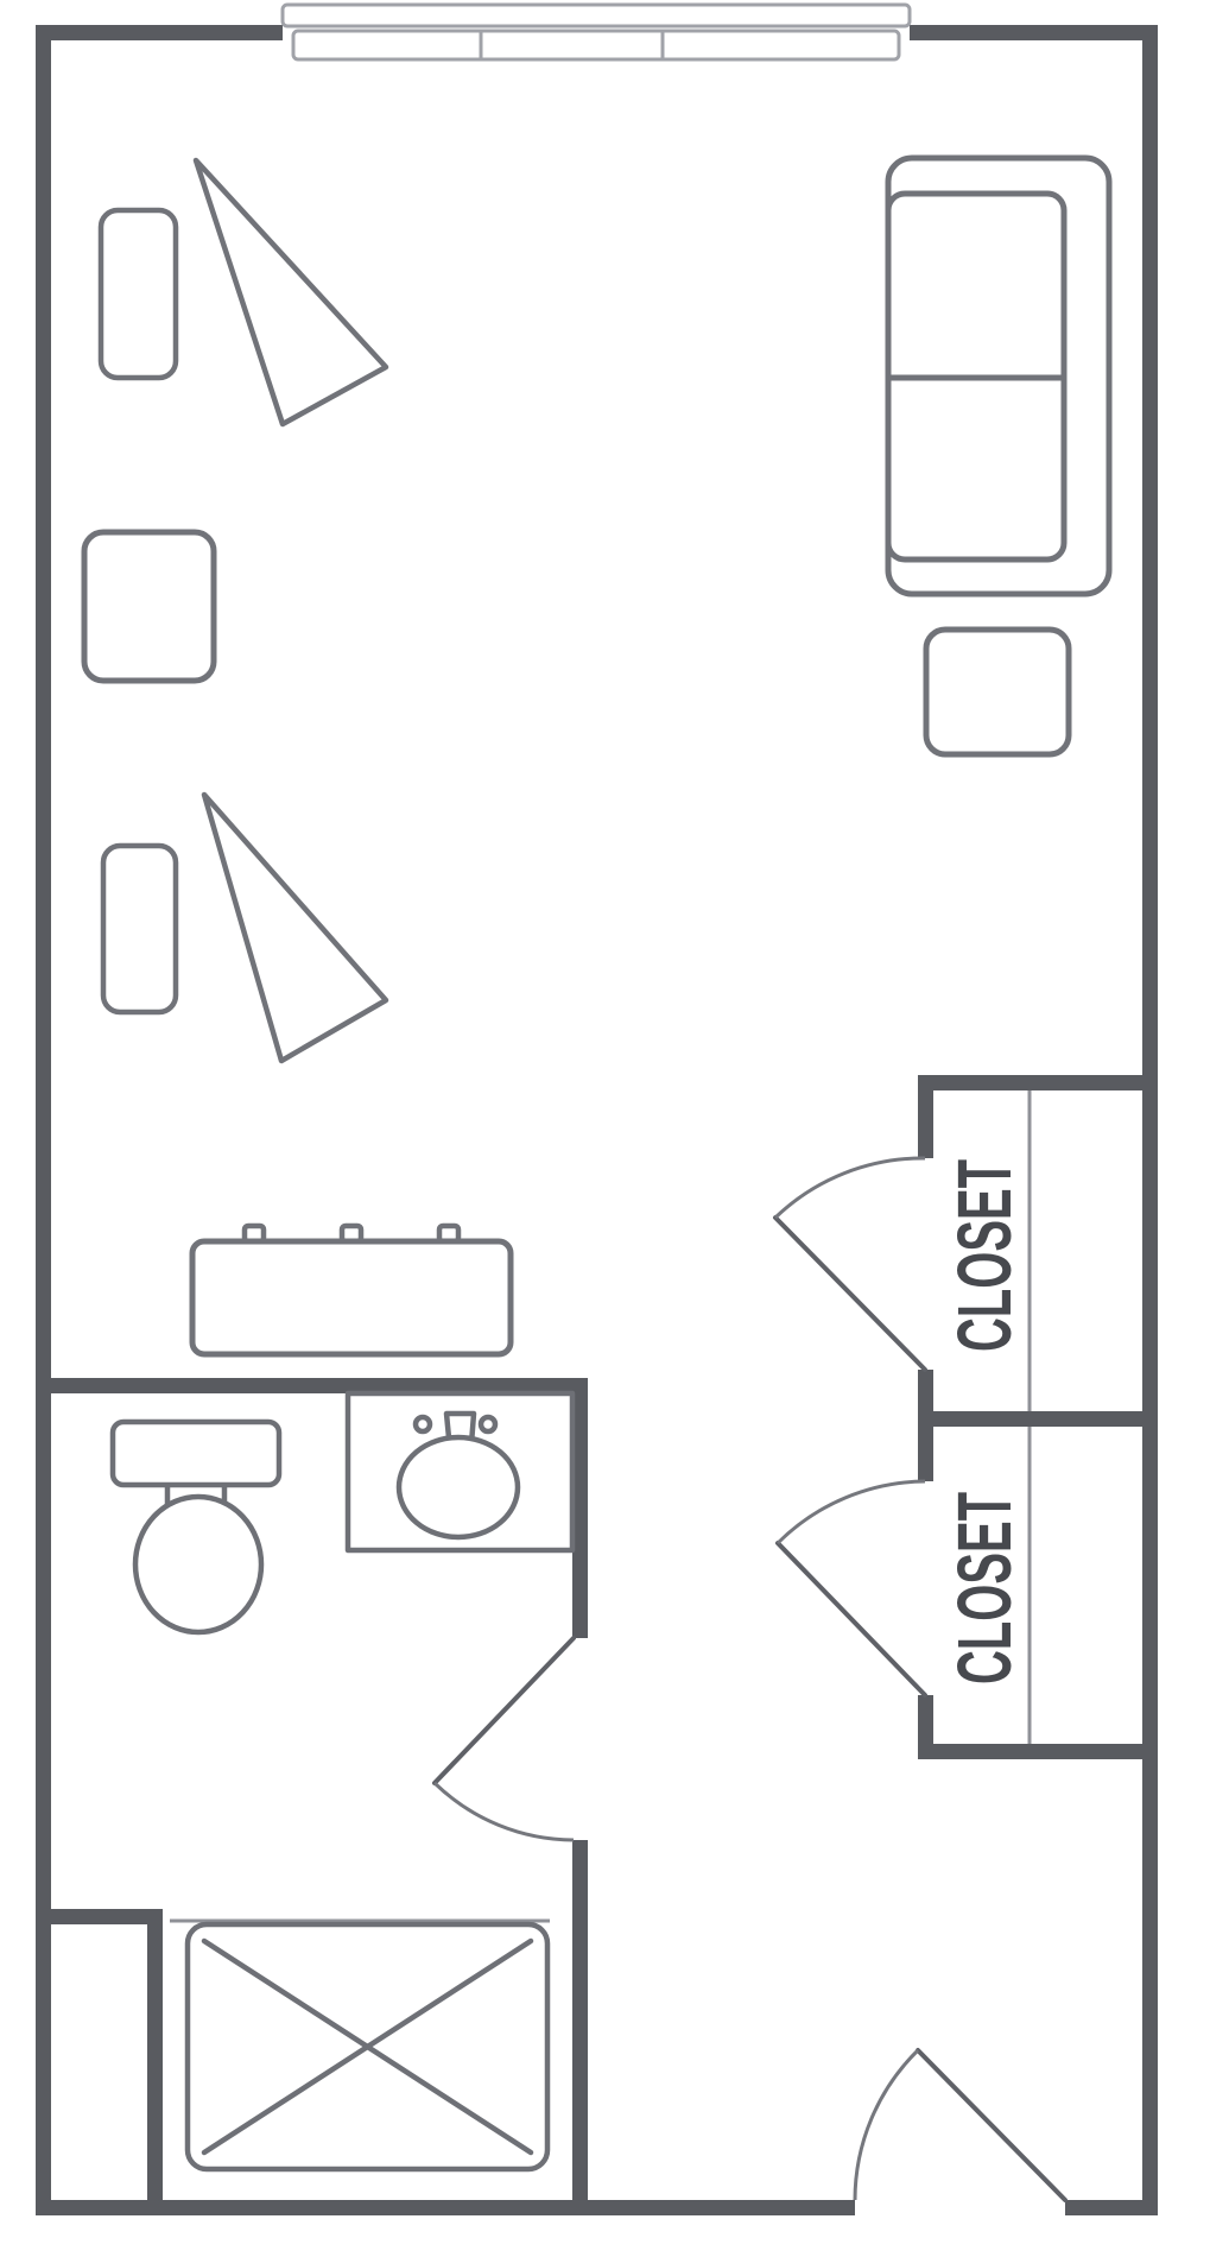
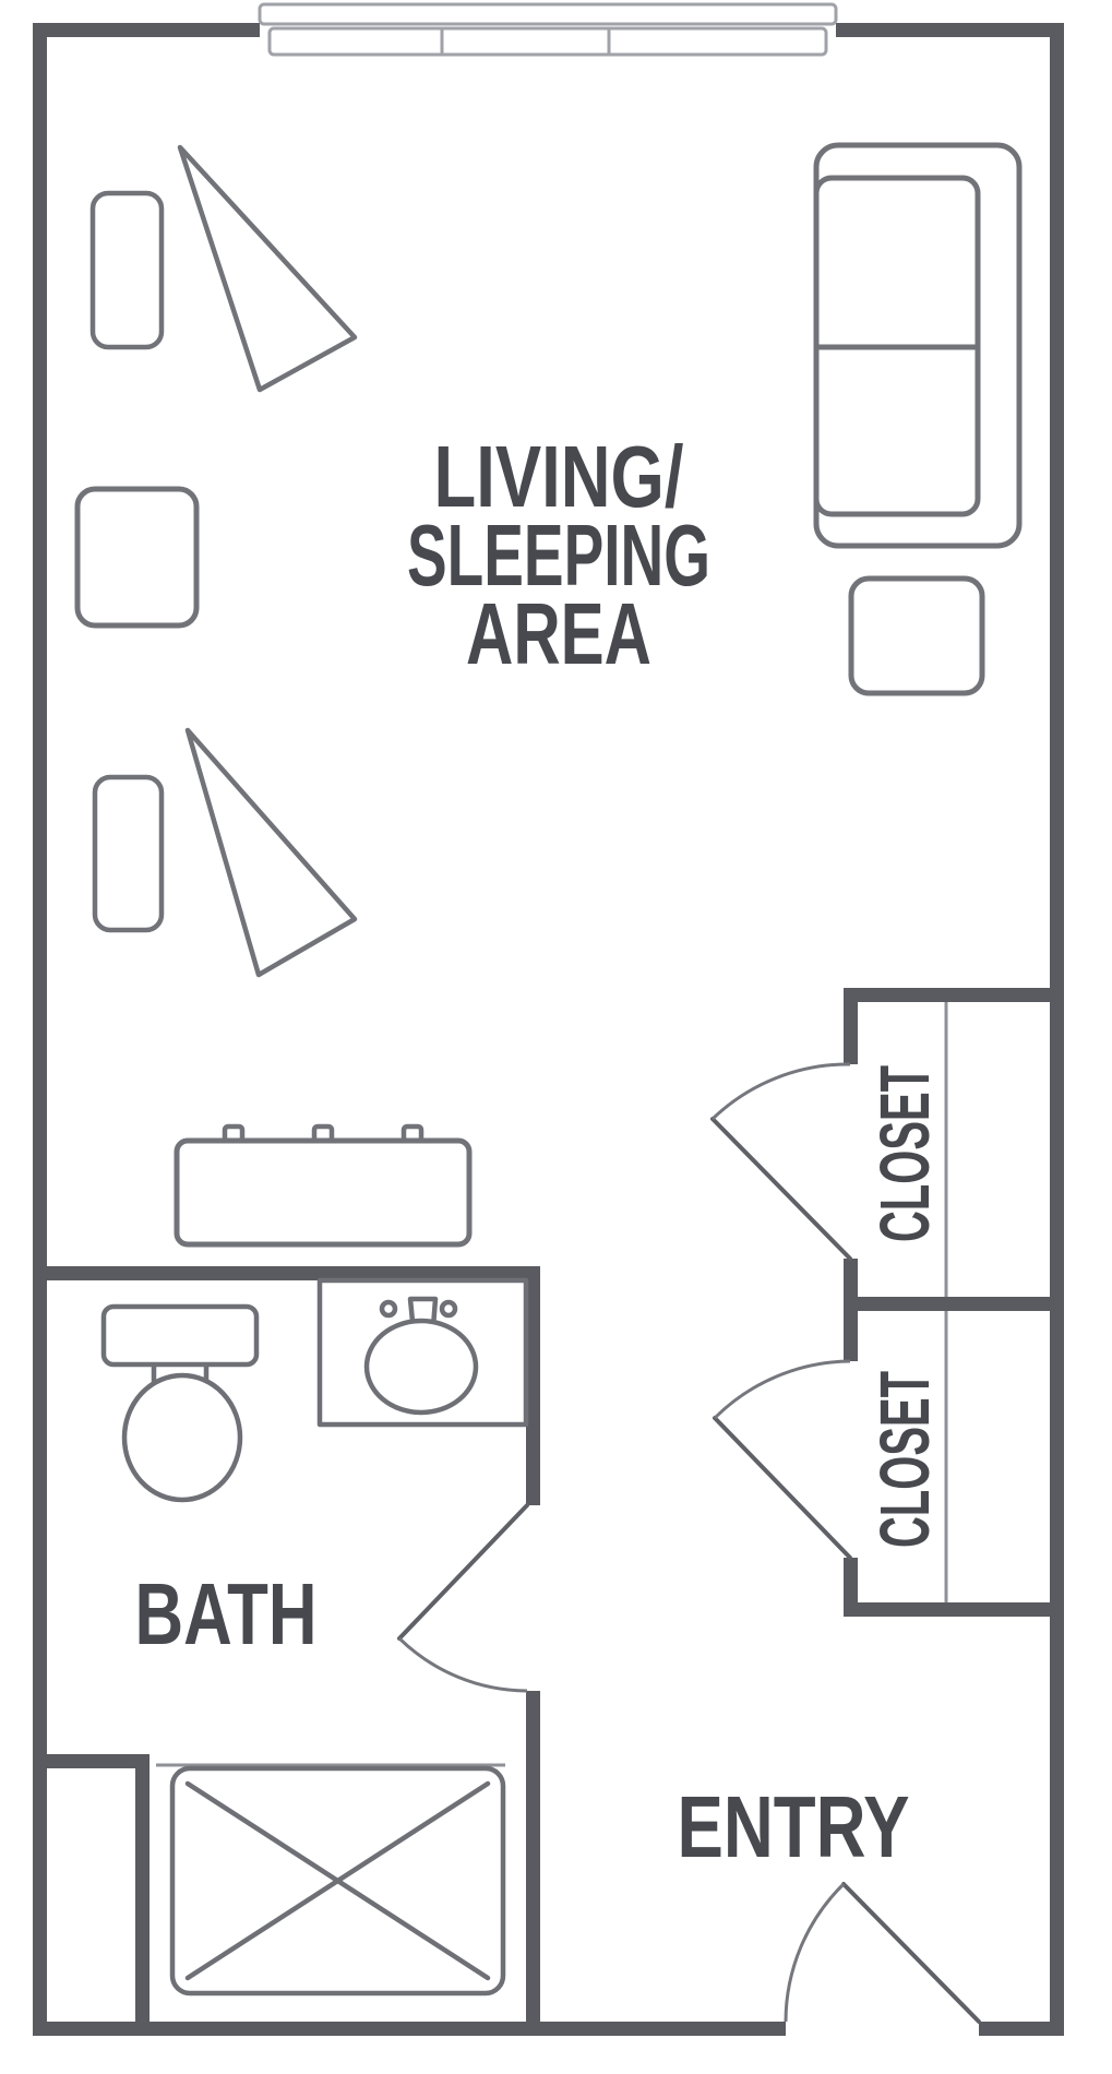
+ LIVING/
+ SLEEPING
+ AREA
+ BATH
+ ENTRY
